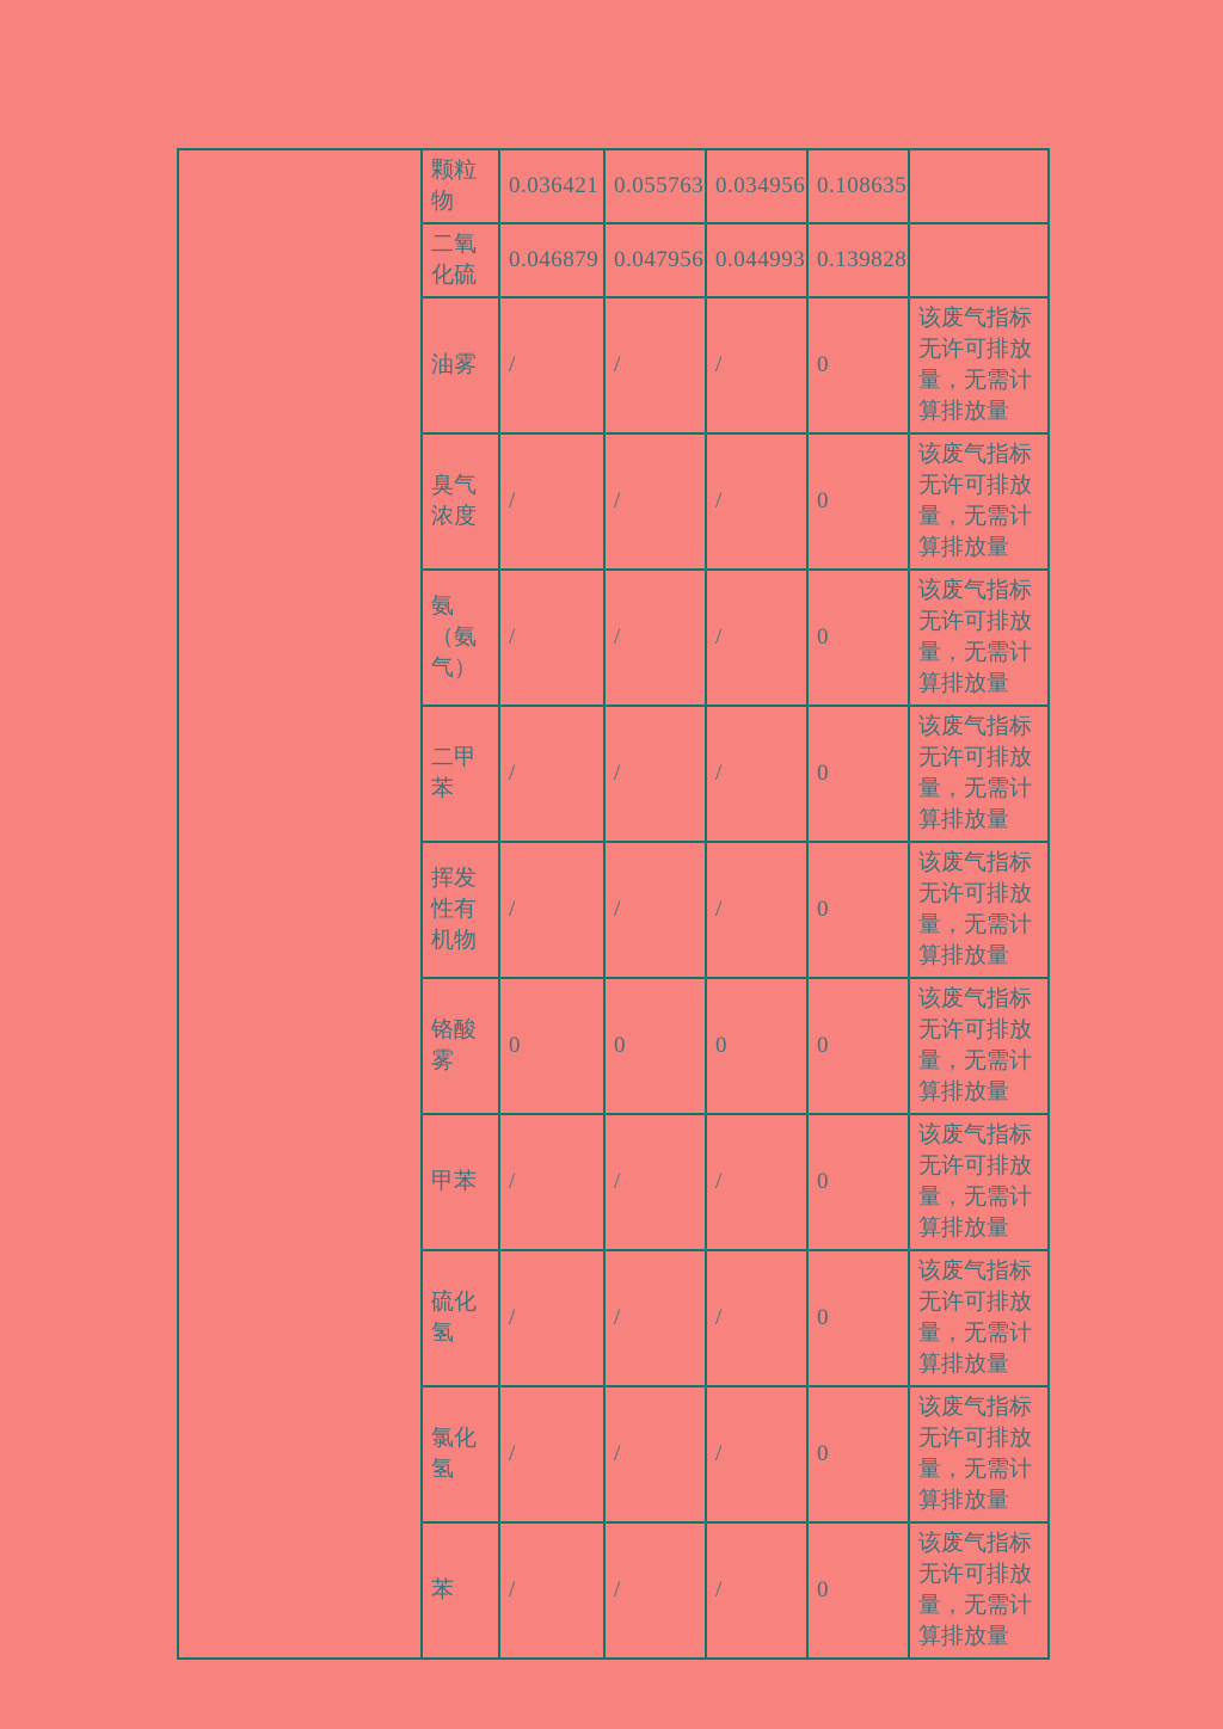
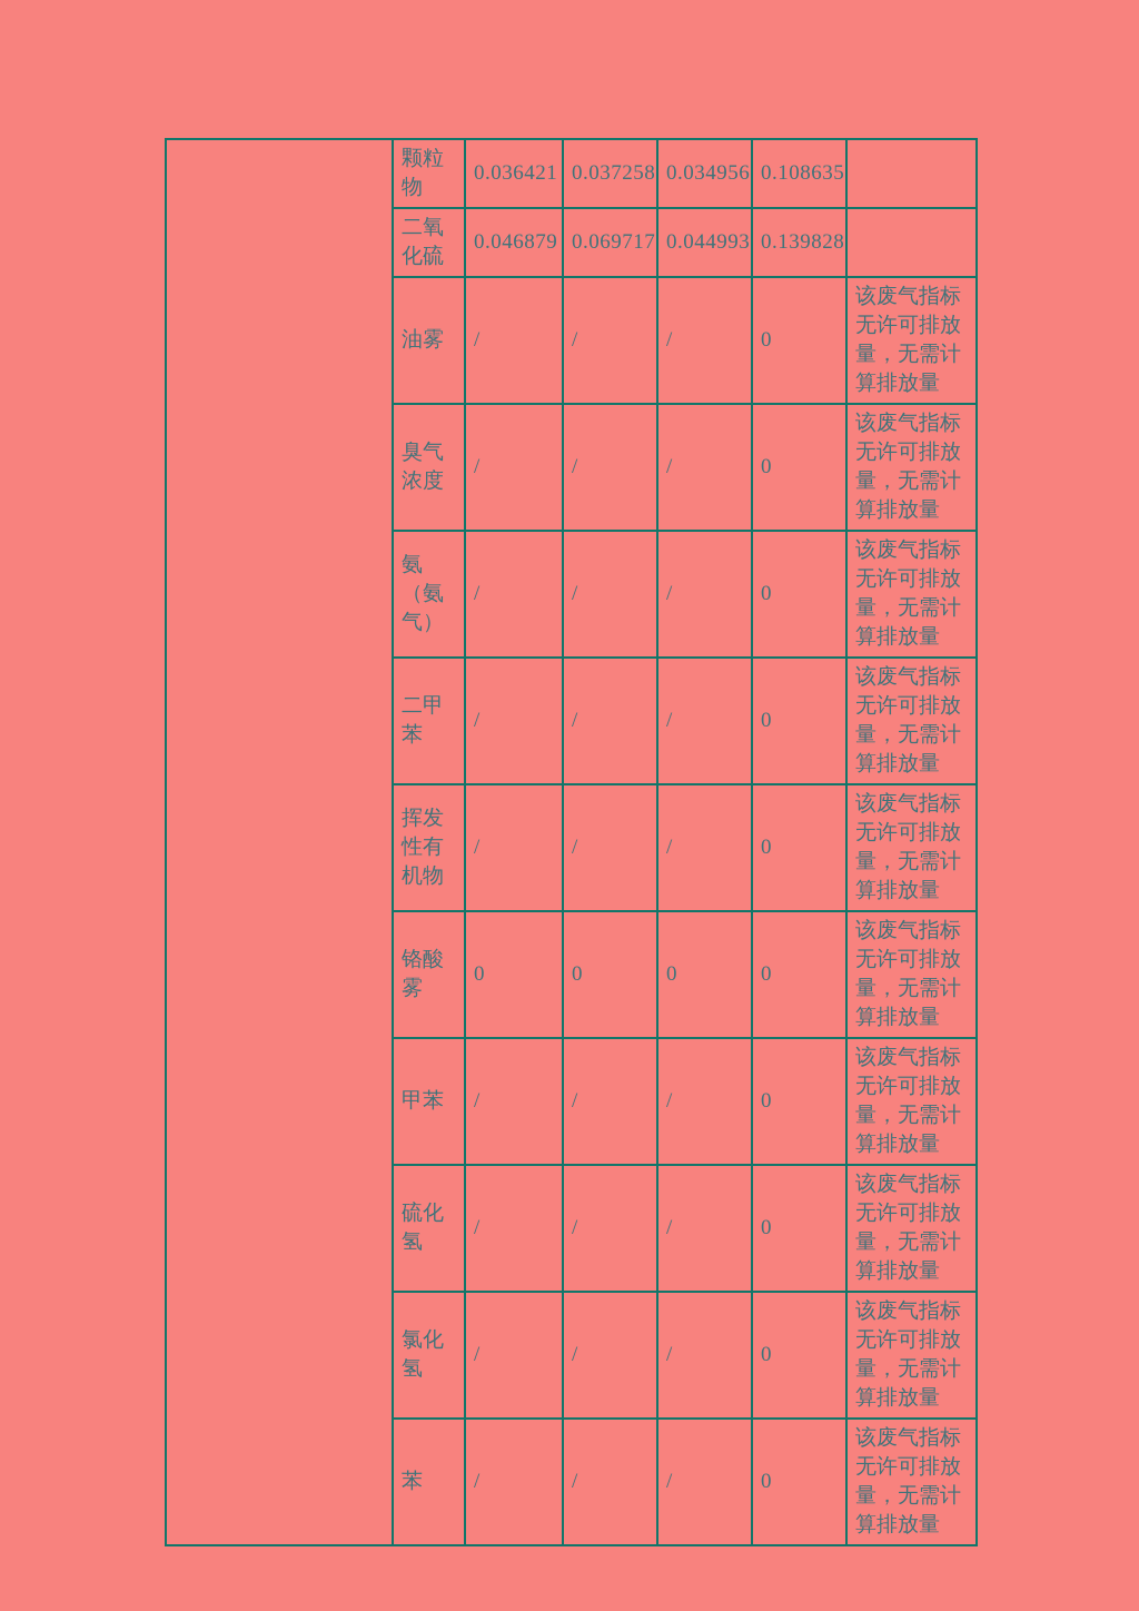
- 	颗粒物	0.036421	0.055763	0.034956	0.108635
+ 	颗粒物	0.036421	0.037258	0.034956	0.108635
- 二氧化硫	0.046879	0.047956	0.044993	0.139828
+ 二氧化硫	0.046879	0.069717	0.044993	0.139828
  油雾	/	/	/	0	该废气指标无许可排放量，无需计算排放量
  臭气浓度	/	/	/	0	该废气指标无许可排放量，无需计算排放量
  氨（氨气）	/	/	/	0	该废气指标无许可排放量，无需计算排放量
  二甲苯	/	/	/	0	该废气指标无许可排放量，无需计算排放量
  挥发性有机物	/	/	/	0	该废气指标无许可排放量，无需计算排放量
  铬酸雾	0	0	0	0	该废气指标无许可排放量，无需计算排放量
  甲苯	/	/	/	0	该废气指标无许可排放量，无需计算排放量
  硫化氢	/	/	/	0	该废气指标无许可排放量，无需计算排放量
  氯化氢	/	/	/	0	该废气指标无许可排放量，无需计算排放量
  苯	/	/	/	0	该废气指标无许可排放量，无需计算排放量
